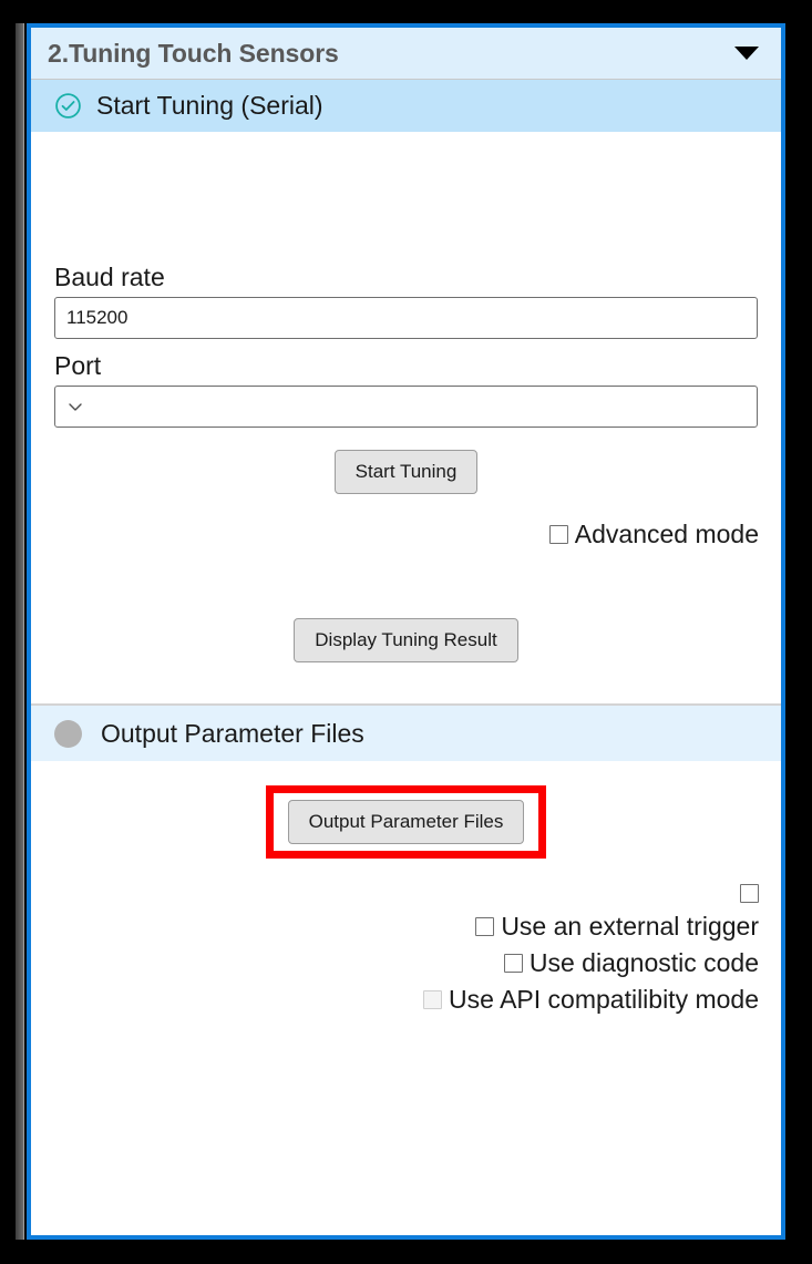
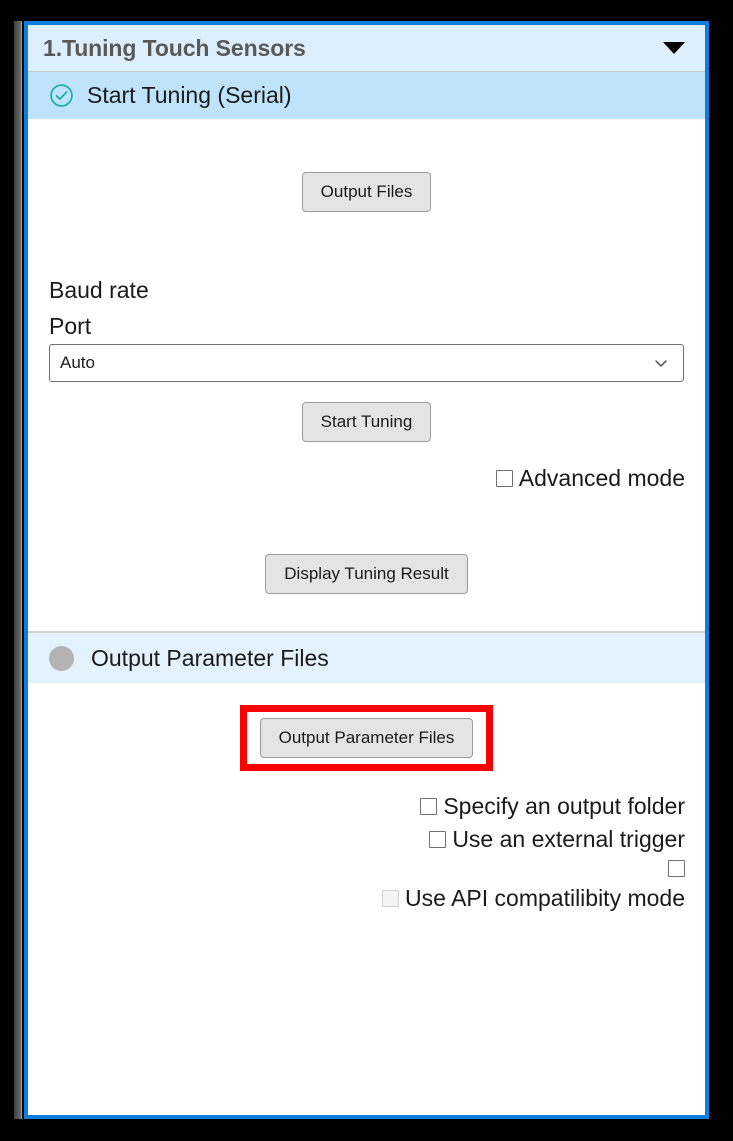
- 2.Tuning Touch Sensors
+ 1.Tuning Touch Sensors
  Start Tuning (Serial)
+ Output Files
  Baud rate
- 115200
  Port
+ Auto
  Start Tuning
  Advanced mode
  Display Tuning Result
  Output Parameter Files
  Output Parameter Files
+ Specify an output folder
  Use an external trigger
- Use diagnostic code
  Use API compatilibity mode
